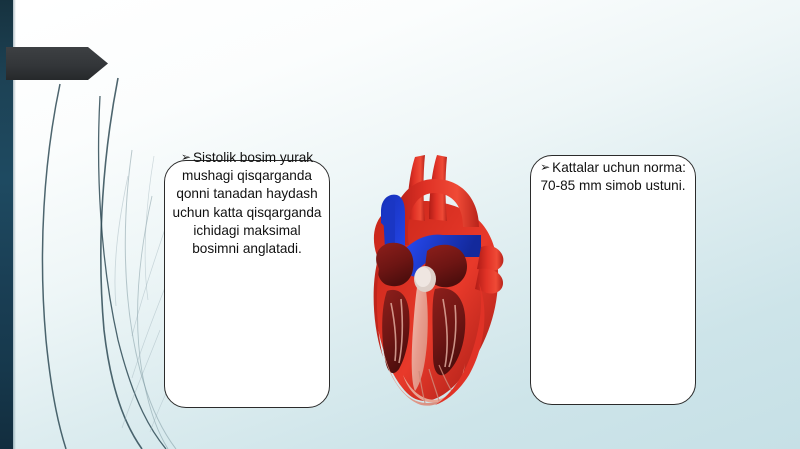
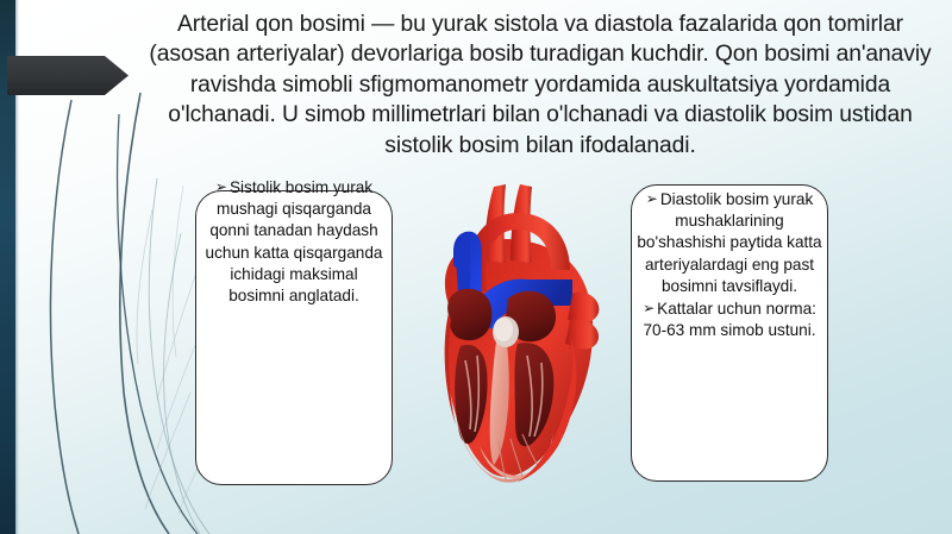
+ Arterial qon bosimi — bu yurak sistola va diastola fazalarida qon tomirlar (asosan arteriyalar) devorlariga bosib turadigan kuchdir. Qon bosimi an'anaviy ravishda simobli sfigmomanometr yordamida auskultatsiya yordamida o'lchanadi. U simob millimetrlari bilan o'lchanadi va diastolik bosim ustidan sistolik bosim bilan ifodalanadi.
  ➢ Sistolik bosim yurak mushagi qisqarganda qonni tanadan haydash uchun katta qisqarganda ichidagi maksimal bosimni anglatadi.
+ ➢ Diastolik bosim yurak mushaklarining bo'shashishi paytida katta arteriyalardagi eng past bosimni tavsiflaydi.
- ➢ Kattalar uchun norma: 70-85 mm simob ustuni.
+ ➢ Kattalar uchun norma: 70-63 mm simob ustuni.
